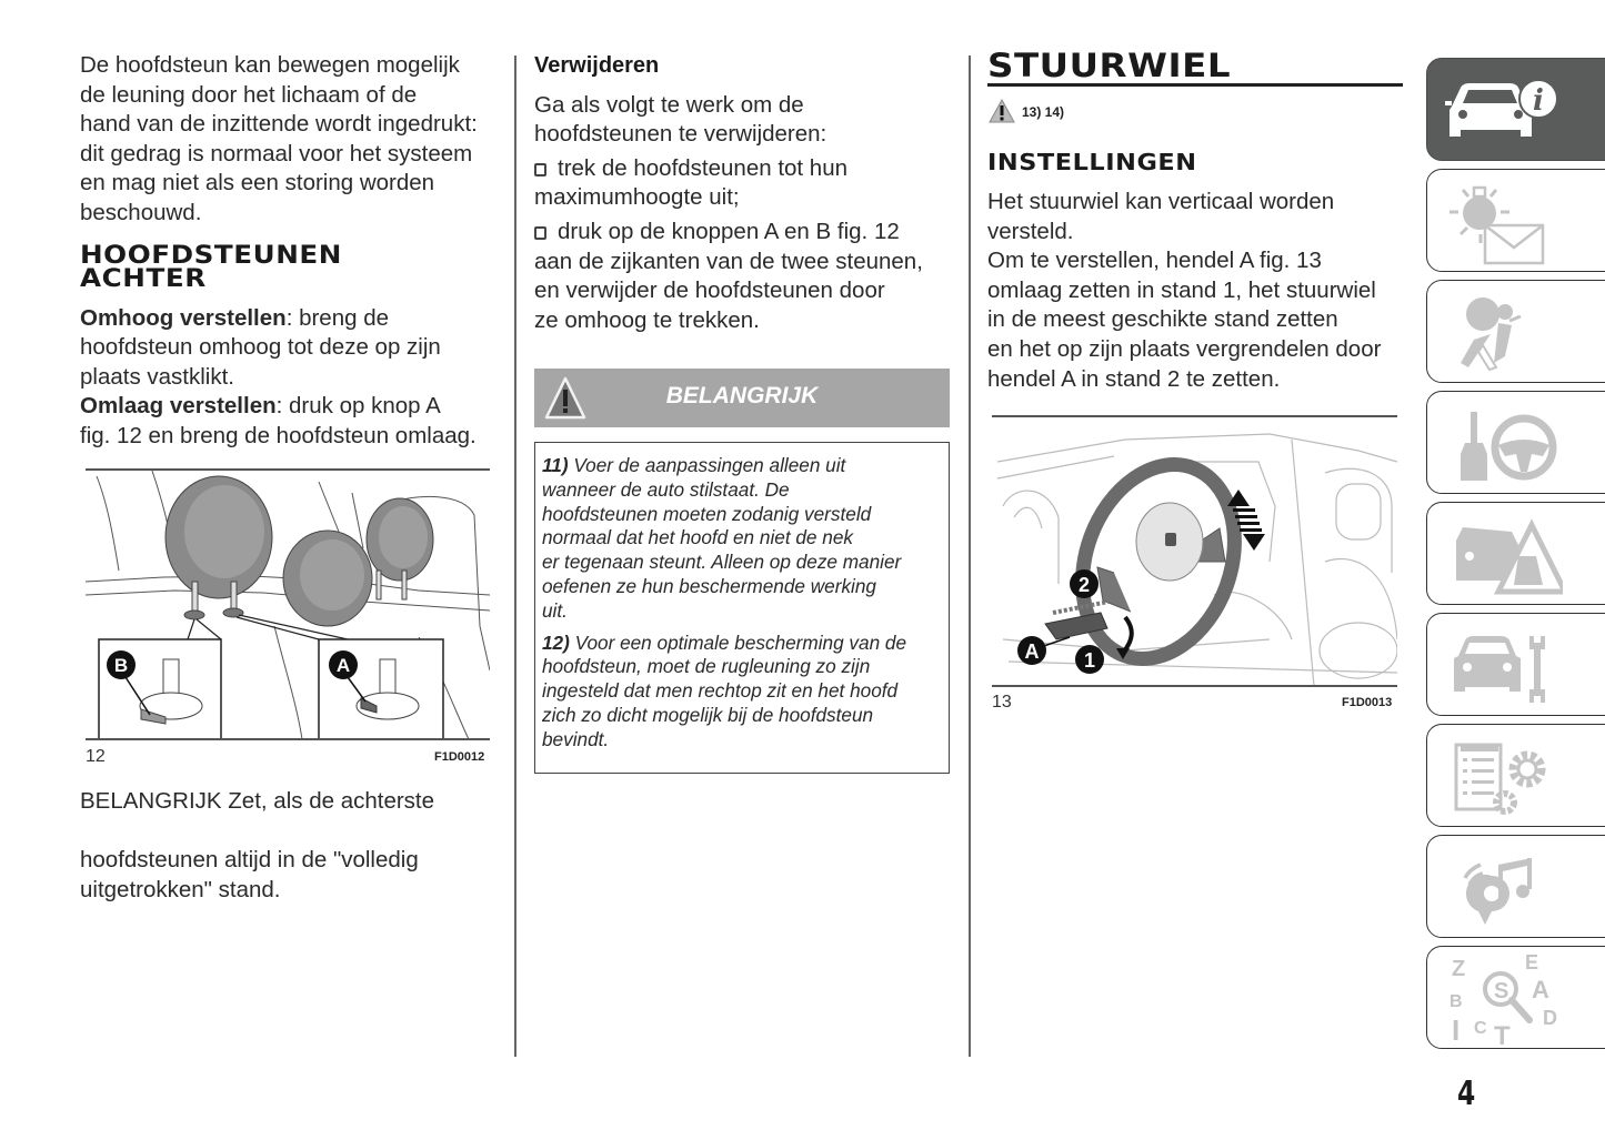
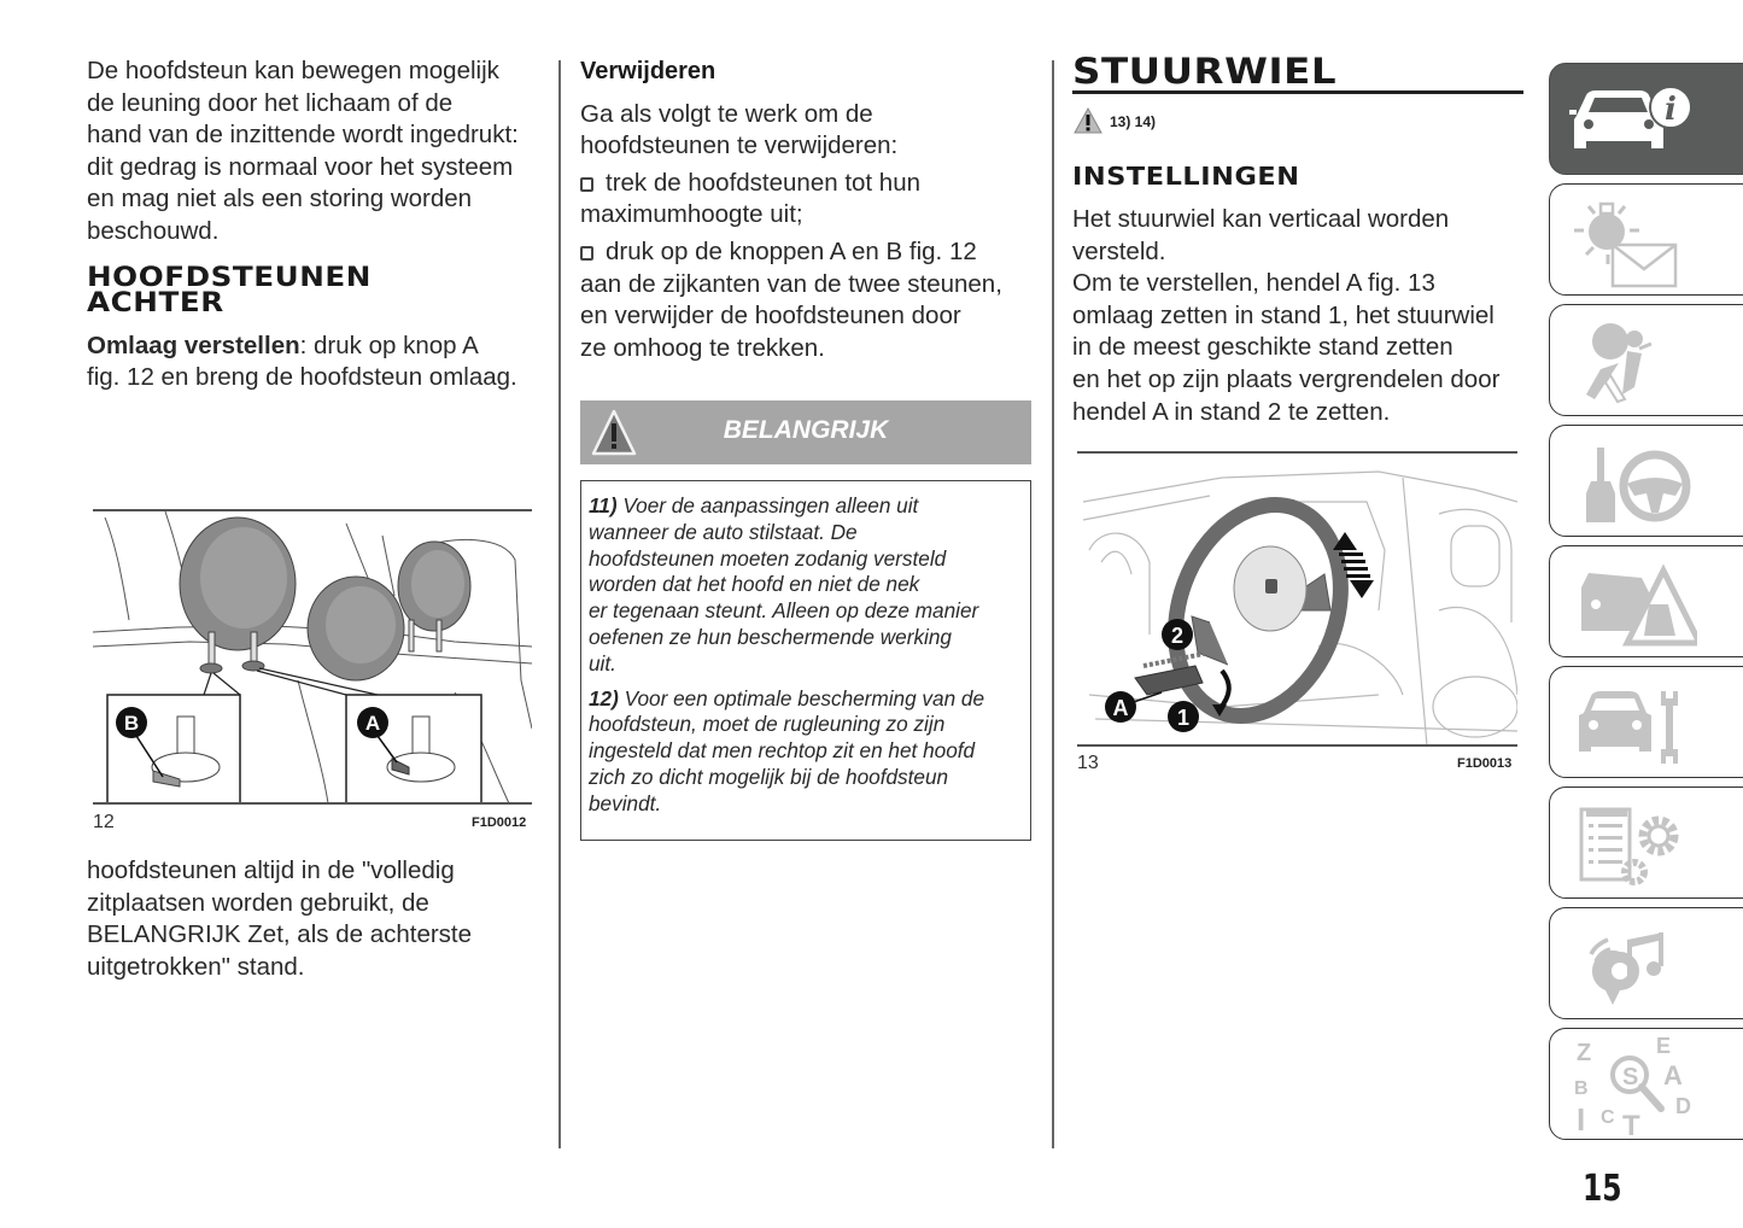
  De hoofdsteun kan bewegen mogelijk
  de leuning door het lichaam of de
  hand van de inzittende wordt ingedrukt:
  dit gedrag is normaal voor het systeem
  en mag niet als een storing worden
  beschouwd.
  HOOFDSTEUNEN
  ACHTER
- Omhoog verstellen: breng de
- hoofdsteun omhoog tot deze op zijn
- plaats vastklikt.
  Omlaag verstellen: druk op knop A
  fig. 12 en breng de hoofdsteun omlaag.
  B
  A
  12
  F1D0012
- BELANGRIJK Zet, als de achterste
+ hoofdsteunen altijd in de "volledig
+ zitplaatsen worden gebruikt, de
- hoofdsteunen altijd in de "volledig
+ BELANGRIJK Zet, als de achterste
  uitgetrokken" stand.
  Verwijderen
  Ga als volgt te werk om de
  hoofdsteunen te verwijderen:
  trek de hoofdsteunen tot hun
  maximumhoogte uit;
  druk op de knoppen A en B fig. 12
  aan de zijkanten van de twee steunen,
  en verwijder de hoofdsteunen door
  ze omhoog te trekken.
  BELANGRIJK
  11) Voer de aanpassingen alleen uit
  wanneer de auto stilstaat. De
  hoofdsteunen moeten zodanig versteld
- normaal dat het hoofd en niet de nek
+ worden dat het hoofd en niet de nek
  er tegenaan steunt. Alleen op deze manier
  oefenen ze hun beschermende werking
  uit.
  12) Voor een optimale bescherming van de
  hoofdsteun, moet de rugleuning zo zijn
  ingesteld dat men rechtop zit en het hoofd
  zich zo dicht mogelijk bij de hoofdsteun
  bevindt.
  STUURWIEL
  13) 14)
  INSTELLINGEN
  Het stuurwiel kan verticaal worden
  versteld.
  Om te verstellen, hendel A fig. 13
  omlaag zetten in stand 1, het stuurwiel
  in de meest geschikte stand zetten
  en het op zijn plaats vergrendelen door
  hendel A in stand 2 te zetten.
  2
  A
  1
  13
  F1D0013
  i
  Z
  E
  B
  A
  D
  I
  C
  T
  S
- 4
+ 15
